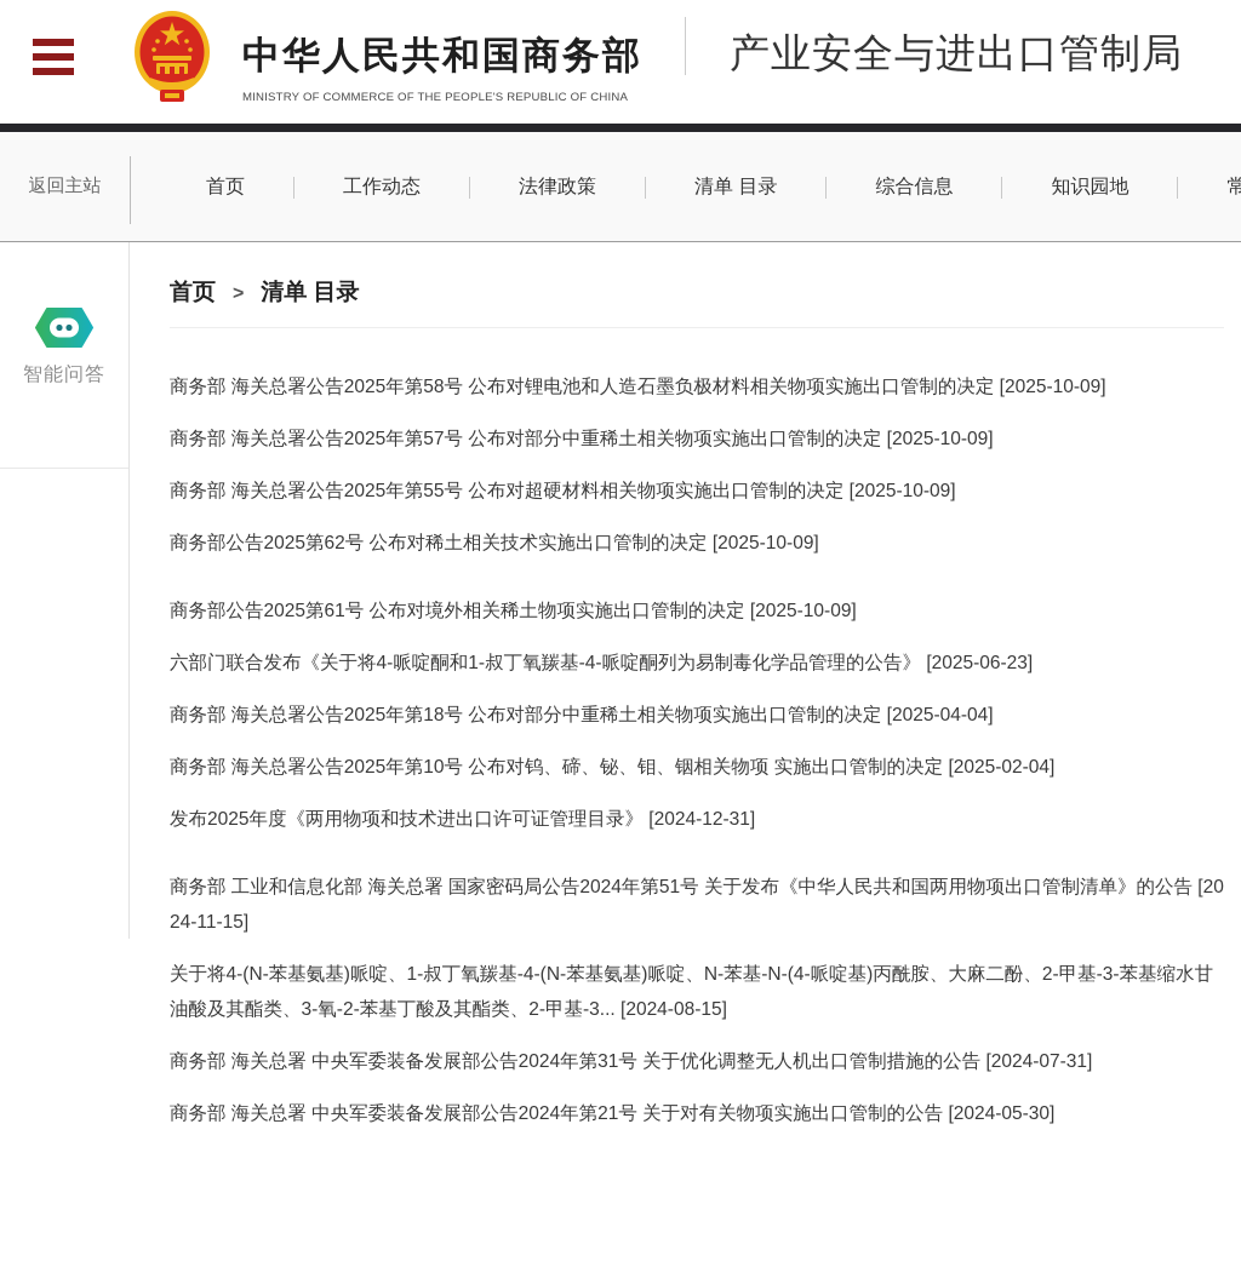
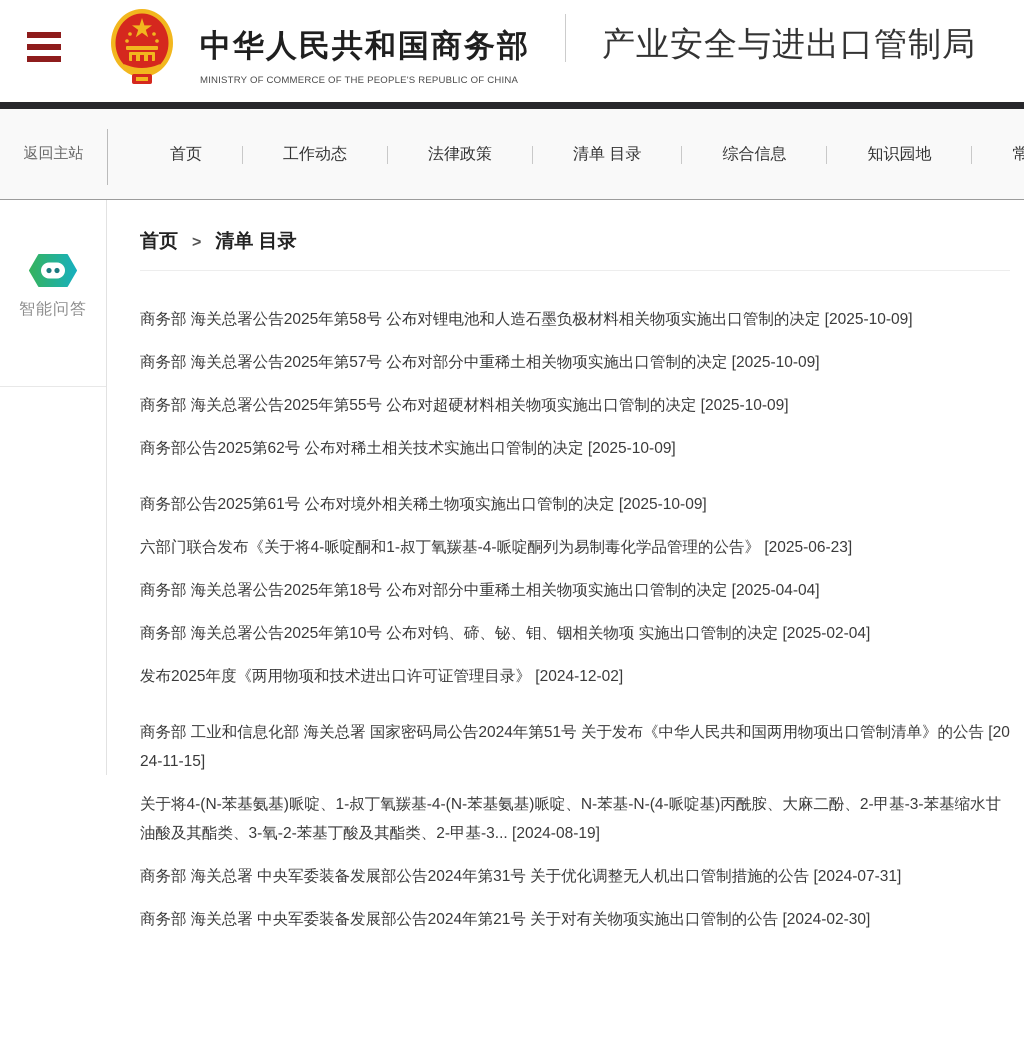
  中华人民共和国商务部
  MINISTRY OF COMMERCE OF THE PEOPLE'S REPUBLIC OF CHINA
  产业安全与进出口管制局
  返回主站
  首页
  工作动态
  法律政策
  清单 目录
  综合信息
  知识园地
  常
  智能问答
  首页
  >
  清单 目录
  商务部 海关总署公告2025年第58号 公布对锂电池和人造石墨负极材料相关物项实施出口管制的决定 [2025-10-09]
  商务部 海关总署公告2025年第57号 公布对部分中重稀土相关物项实施出口管制的决定 [2025-10-09]
  商务部 海关总署公告2025年第55号 公布对超硬材料相关物项实施出口管制的决定 [2025-10-09]
  商务部公告2025第62号 公布对稀土相关技术实施出口管制的决定 [2025-10-09]
  商务部公告2025第61号 公布对境外相关稀土物项实施出口管制的决定 [2025-10-09]
  六部门联合发布《关于将4-哌啶酮和1-叔丁氧羰基-4-哌啶酮列为易制毒化学品管理的公告》 [2025-06-23]
  商务部 海关总署公告2025年第18号 公布对部分中重稀土相关物项实施出口管制的决定 [2025-04-04]
  商务部 海关总署公告2025年第10号 公布对钨、碲、铋、钼、铟相关物项 实施出口管制的决定 [2025-02-04]
- 发布2025年度《两用物项和技术进出口许可证管理目录》 [2024-12-31]
+ 发布2025年度《两用物项和技术进出口许可证管理目录》 [2024-12-02]
  商务部 工业和信息化部 海关总署 国家密码局公告2024年第51号 关于发布《中华人民共和国两用物项出口管制清单》的公告 [2024-11-15]
- 关于将4-(N-苯基氨基)哌啶、1-叔丁氧羰基-4-(N-苯基氨基)哌啶、N-苯基-N-(4-哌啶基)丙酰胺、大麻二酚、2-甲基-3-苯基缩水甘油酸及其酯类、3-氧-2-苯基丁酸及其酯类、2-甲基-3... [2024-08-15]
+ 关于将4-(N-苯基氨基)哌啶、1-叔丁氧羰基-4-(N-苯基氨基)哌啶、N-苯基-N-(4-哌啶基)丙酰胺、大麻二酚、2-甲基-3-苯基缩水甘油酸及其酯类、3-氧-2-苯基丁酸及其酯类、2-甲基-3... [2024-08-19]
  商务部 海关总署 中央军委装备发展部公告2024年第31号 关于优化调整无人机出口管制措施的公告 [2024-07-31]
- 商务部 海关总署 中央军委装备发展部公告2024年第21号 关于对有关物项实施出口管制的公告 [2024-05-30]
+ 商务部 海关总署 中央军委装备发展部公告2024年第21号 关于对有关物项实施出口管制的公告 [2024-02-30]
